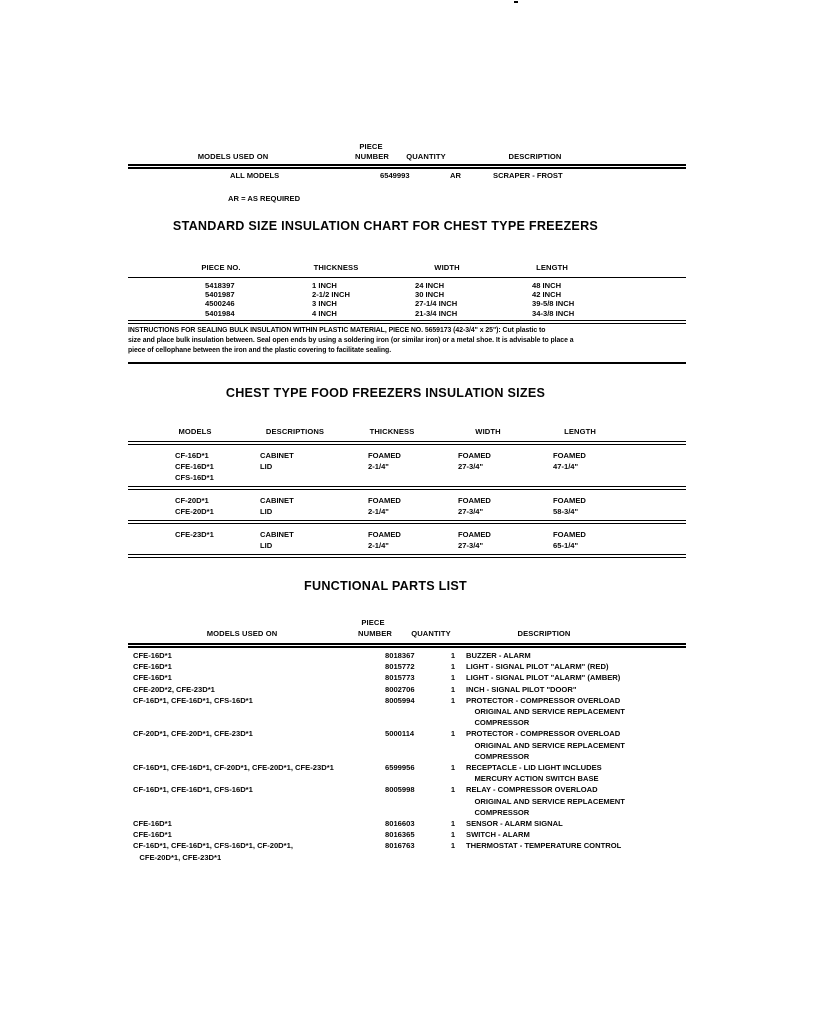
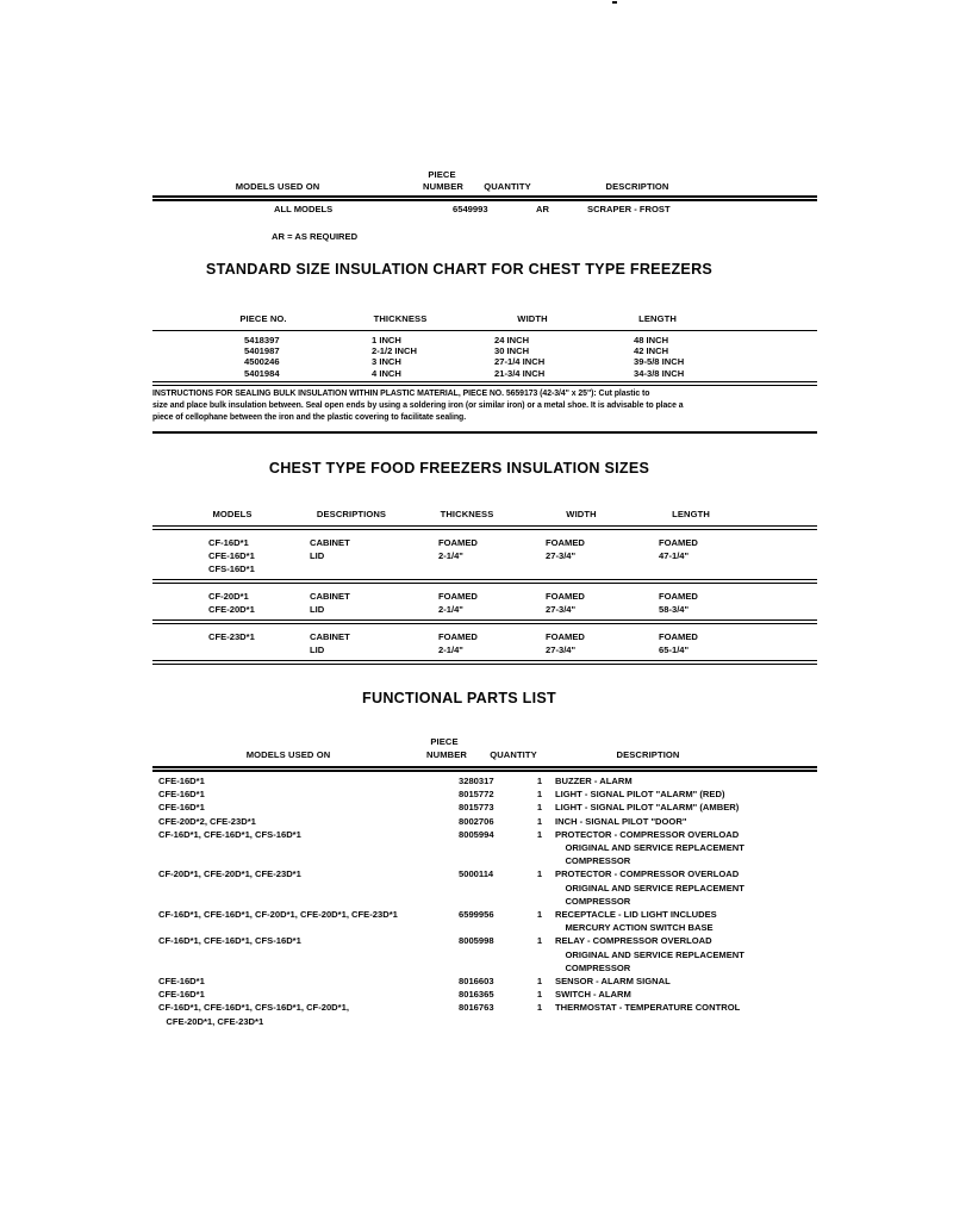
  PIECE
  MODELS USED ON
  NUMBER
  QUANTITY
  DESCRIPTION
  ALL MODELS
  6549993
  AR
  SCRAPER - FROST
  AR = AS REQUIRED
  STANDARD SIZE INSULATION CHART FOR CHEST TYPE FREEZERS
  PIECE NO.
  THICKNESS
  WIDTH
  LENGTH
  5418397
  1 INCH
  24 INCH
  48 INCH
  5401987
  2-1/2 INCH
  30 INCH
  42 INCH
  4500246
  3 INCH
  27-1/4 INCH
  39-5/8 INCH
  5401984
  4 INCH
  21-3/4 INCH
  34-3/8 INCH
  CHEST TYPE FOOD FREEZERS INSULATION SIZES
  MODELS
  DESCRIPTIONS
  THICKNESS
  WIDTH
  LENGTH
  CF-16D*1
  CFE-16D*1
  CFS-16D*1
  CABINET
  LID
  FOAMED
  2-1/4"
  FOAMED
  27-3/4"
  FOAMED
  47-1/4"
  CF-20D*1
  CFE-20D*1
  CABINET
  LID
  FOAMED
  2-1/4"
  FOAMED
  27-3/4"
  FOAMED
  58-3/4"
  CFE-23D*1
  CABINET
  LID
  FOAMED
  2-1/4"
  FOAMED
  27-3/4"
  FOAMED
  65-1/4"
  FUNCTIONAL PARTS LIST
  PIECE
  MODELS USED ON
  NUMBER
  QUANTITY
  DESCRIPTION
  CFE-16D*1
- 8018367
+ 3280317
  1
  BUZZER - ALARM
  CFE-16D*1
  8015772
  1
  LIGHT - SIGNAL PILOT "ALARM" (RED)
  CFE-16D*1
  8015773
  1
  LIGHT - SIGNAL PILOT "ALARM" (AMBER)
  CFE-20D*2, CFE-23D*1
  8002706
  1
  INCH - SIGNAL PILOT "DOOR"
  CF-16D*1, CFE-16D*1, CFS-16D*1
  8005994
  1
  PROTECTOR - COMPRESSOR OVERLOAD
  ORIGINAL AND SERVICE REPLACEMENT
  COMPRESSOR
  CF-20D*1, CFE-20D*1, CFE-23D*1
  5000114
  1
  PROTECTOR - COMPRESSOR OVERLOAD
  ORIGINAL AND SERVICE REPLACEMENT
  COMPRESSOR
  CF-16D*1, CFE-16D*1, CF-20D*1, CFE-20D*1, CFE-23D*1
  6599956
  1
  RECEPTACLE - LID LIGHT INCLUDES
  MERCURY ACTION SWITCH BASE
  CF-16D*1, CFE-16D*1, CFS-16D*1
  8005998
  1
  RELAY - COMPRESSOR OVERLOAD
  ORIGINAL AND SERVICE REPLACEMENT
  COMPRESSOR
  CFE-16D*1
  8016603
  1
  SENSOR - ALARM SIGNAL
  CFE-16D*1
  8016365
  1
  SWITCH - ALARM
  CF-16D*1, CFE-16D*1, CFS-16D*1, CF-20D*1,
  CFE-20D*1, CFE-23D*1
  8016763
  1
  THERMOSTAT - TEMPERATURE CONTROL
